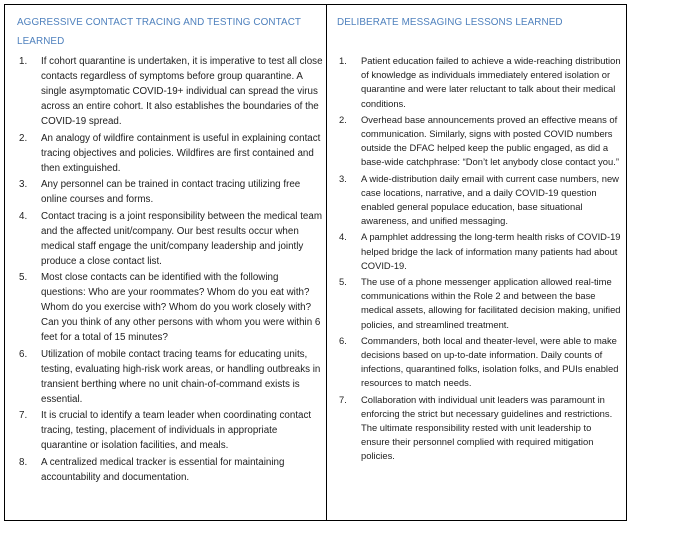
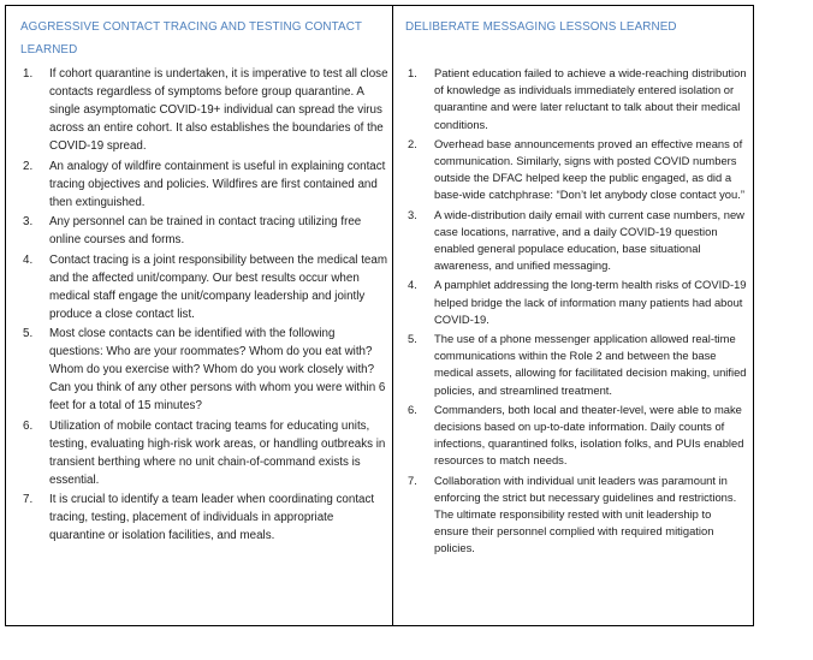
  AGGRESSIVE CONTACT TRACING AND TESTING CONTACT LEARNED
  1.
  If cohort quarantine is undertaken, it is imperative to test all close contacts regardless of symptoms before group quarantine. A single asymptomatic COVID-19+ individual can spread the virus across an entire cohort. It also establishes the boundaries of the COVID-19 spread.
  2.
  An analogy of wildfire containment is useful in explaining contact tracing objectives and policies. Wildfires are first contained and then extinguished.
  3.
  Any personnel can be trained in contact tracing utilizing free online courses and forms.
  4.
  Contact tracing is a joint responsibility between the medical team and the affected unit/company. Our best results occur when medical staff engage the unit/company leadership and jointly produce a close contact list.
  5.
  Most close contacts can be identified with the following questions: Who are your roommates? Whom do you eat with? Whom do you exercise with? Whom do you work closely with? Can you think of any other persons with whom you were within 6 feet for a total of 15 minutes?
  6.
  Utilization of mobile contact tracing teams for educating units, testing, evaluating high-risk work areas, or handling outbreaks in transient berthing where no unit chain-of-command exists is essential.
  7.
  It is crucial to identify a team leader when coordinating contact tracing, testing, placement of individuals in appropriate quarantine or isolation facilities, and meals.
- 8.
- A centralized medical tracker is essential for maintaining accountability and documentation.
  DELIBERATE MESSAGING LESSONS LEARNED
  1.
  Patient education failed to achieve a wide-reaching distribution of knowledge as individuals immediately entered isolation or quarantine and were later reluctant to talk about their medical conditions.
  2.
  Overhead base announcements proved an effective means of communication. Similarly, signs with posted COVID numbers outside the DFAC helped keep the public engaged, as did a base-wide catchphrase: “Don’t let anybody close contact you.”
  3.
  A wide-distribution daily email with current case numbers, new case locations, narrative, and a daily COVID-19 question enabled general populace education, base situational awareness, and unified messaging.
  4.
  A pamphlet addressing the long-term health risks of COVID-19 helped bridge the lack of information many patients had about COVID-19.
  5.
  The use of a phone messenger application allowed real-time communications within the Role 2 and between the base medical assets, allowing for facilitated decision making, unified policies, and streamlined treatment.
  6.
  Commanders, both local and theater-level, were able to make decisions based on up-to-date information. Daily counts of infections, quarantined folks, isolation folks, and PUIs enabled resources to match needs.
  7.
  Collaboration with individual unit leaders was paramount in enforcing the strict but necessary guidelines and restrictions. The ultimate responsibility rested with unit leadership to ensure their personnel complied with required mitigation policies.
